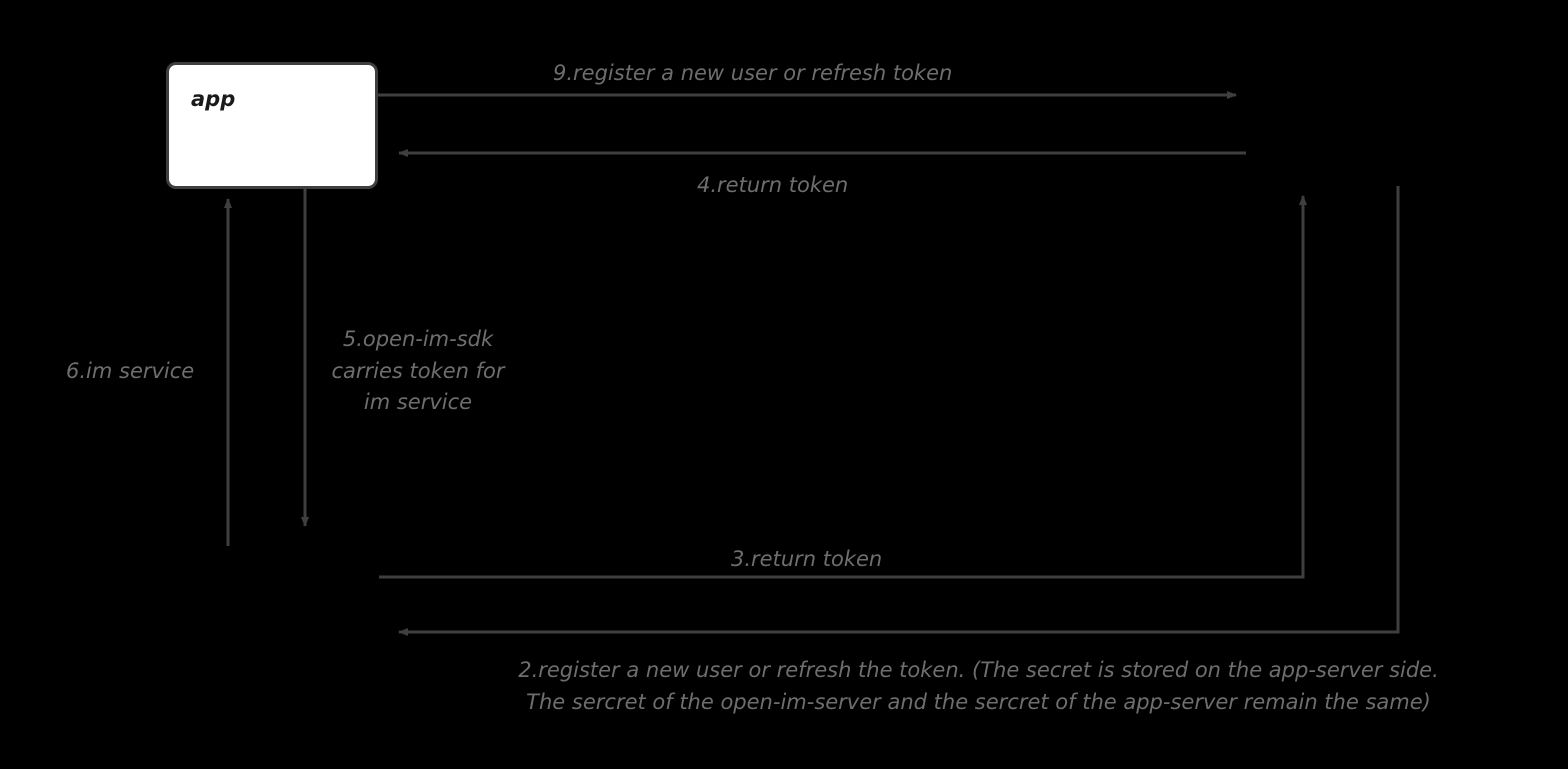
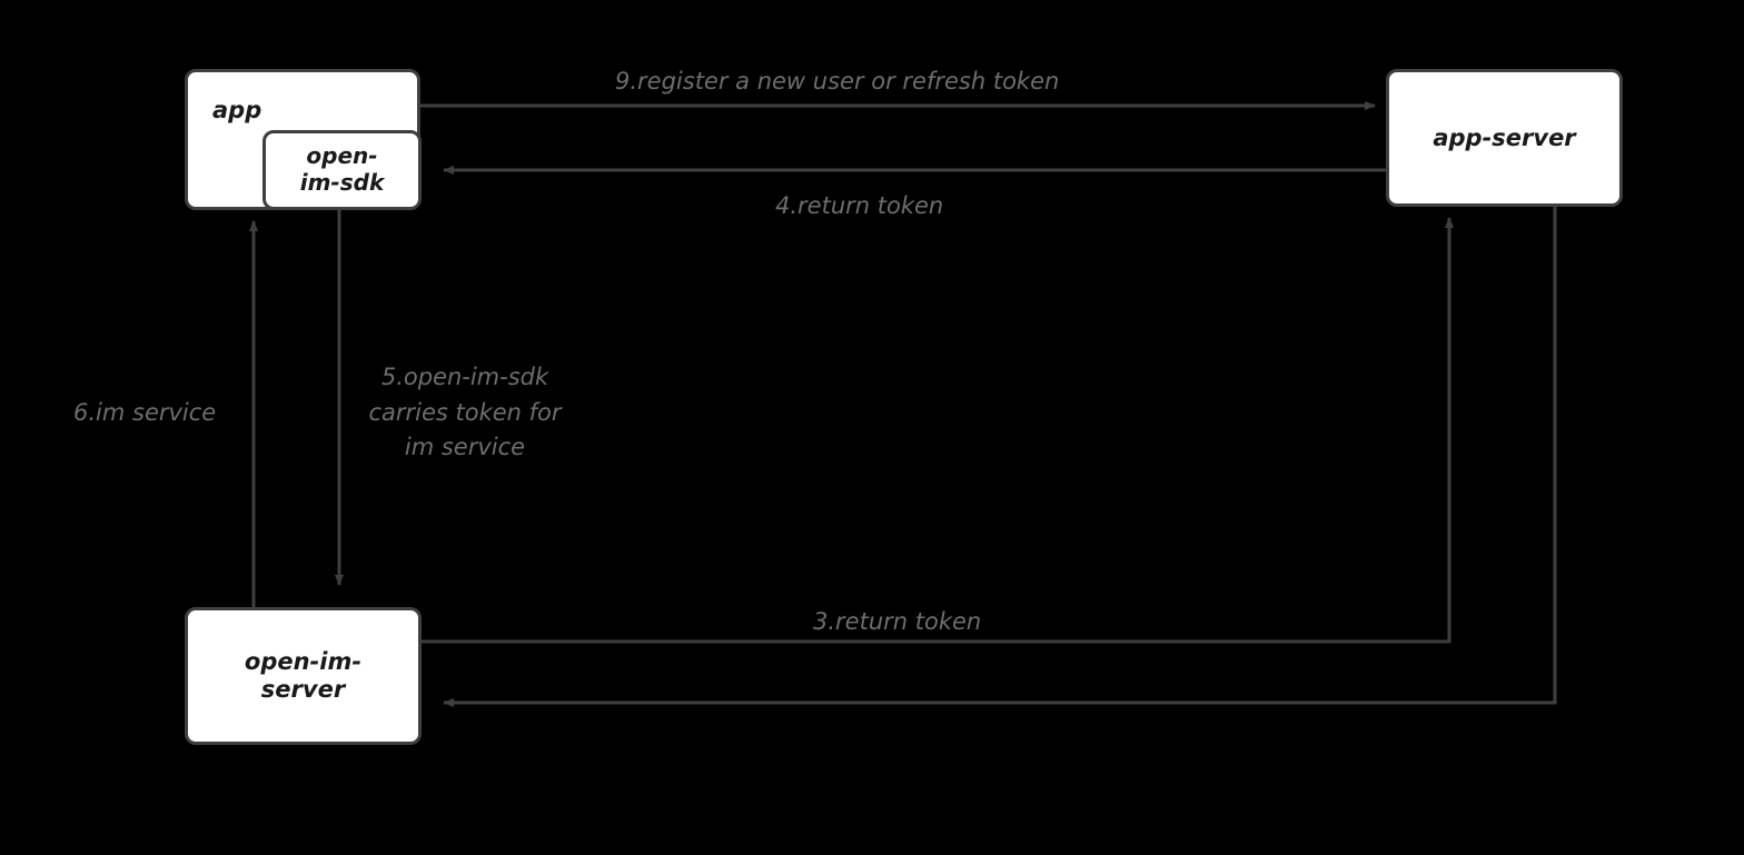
  app
+ open-
+ im-sdk
+ app-server
+ open-im-
+ server
  9.register a new user or refresh token
  4.return token
  5.open-im-sdk
  carries token for
  im service
  6.im service
  3.return token
- 2.register a new user or refresh the token. (The secret is stored on the app-server side.
- The sercret of the open-im-server and the sercret of the app-server remain the same)
